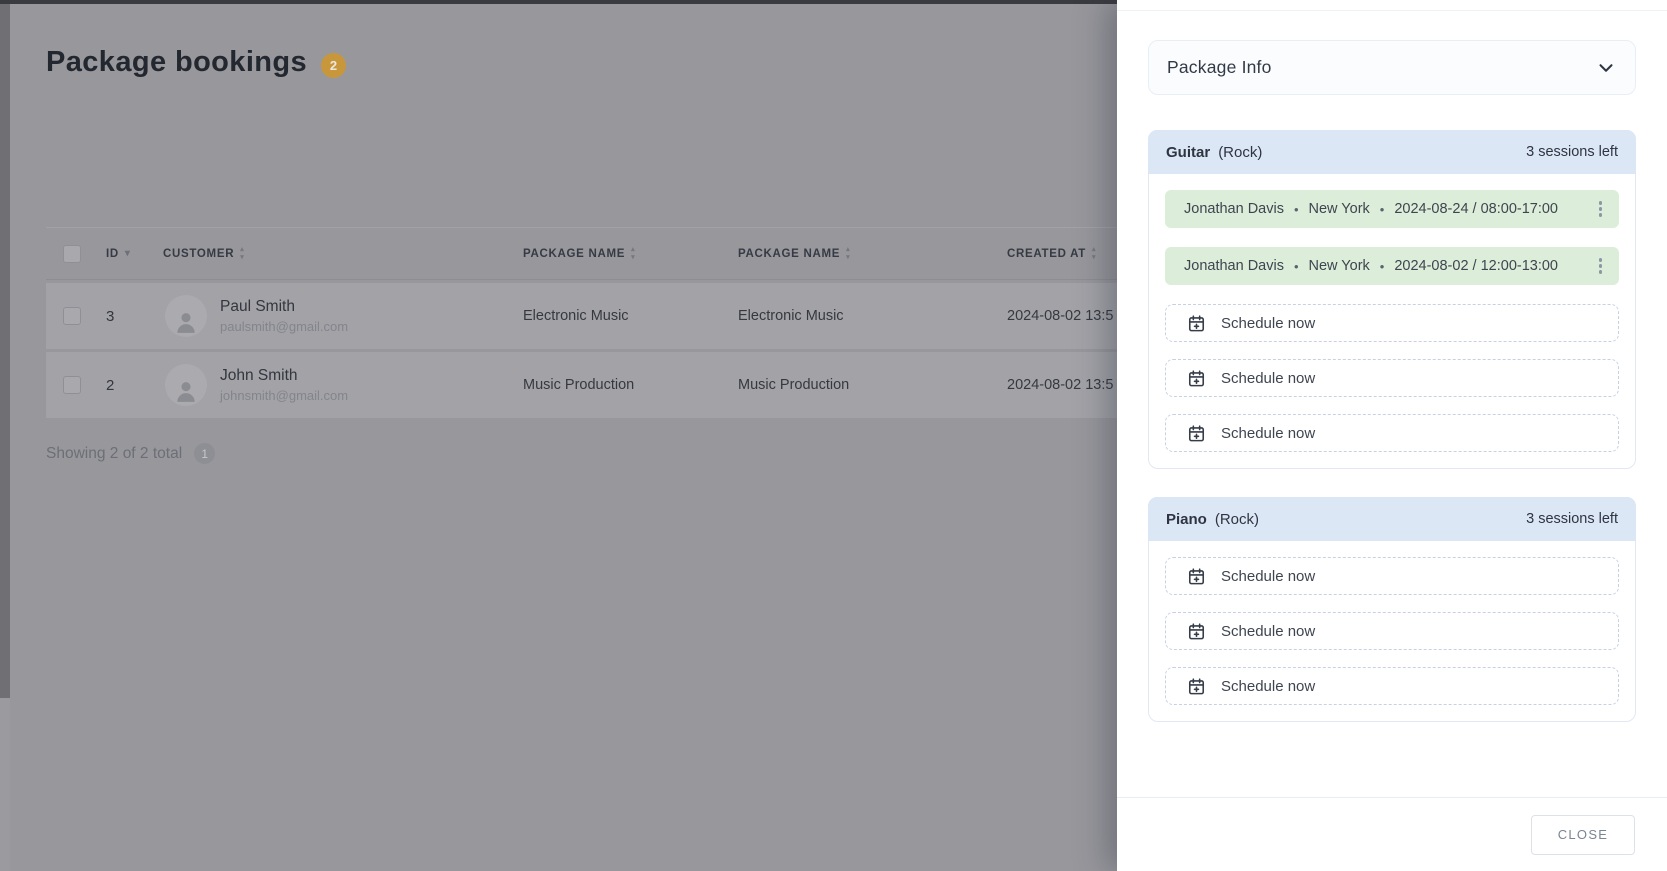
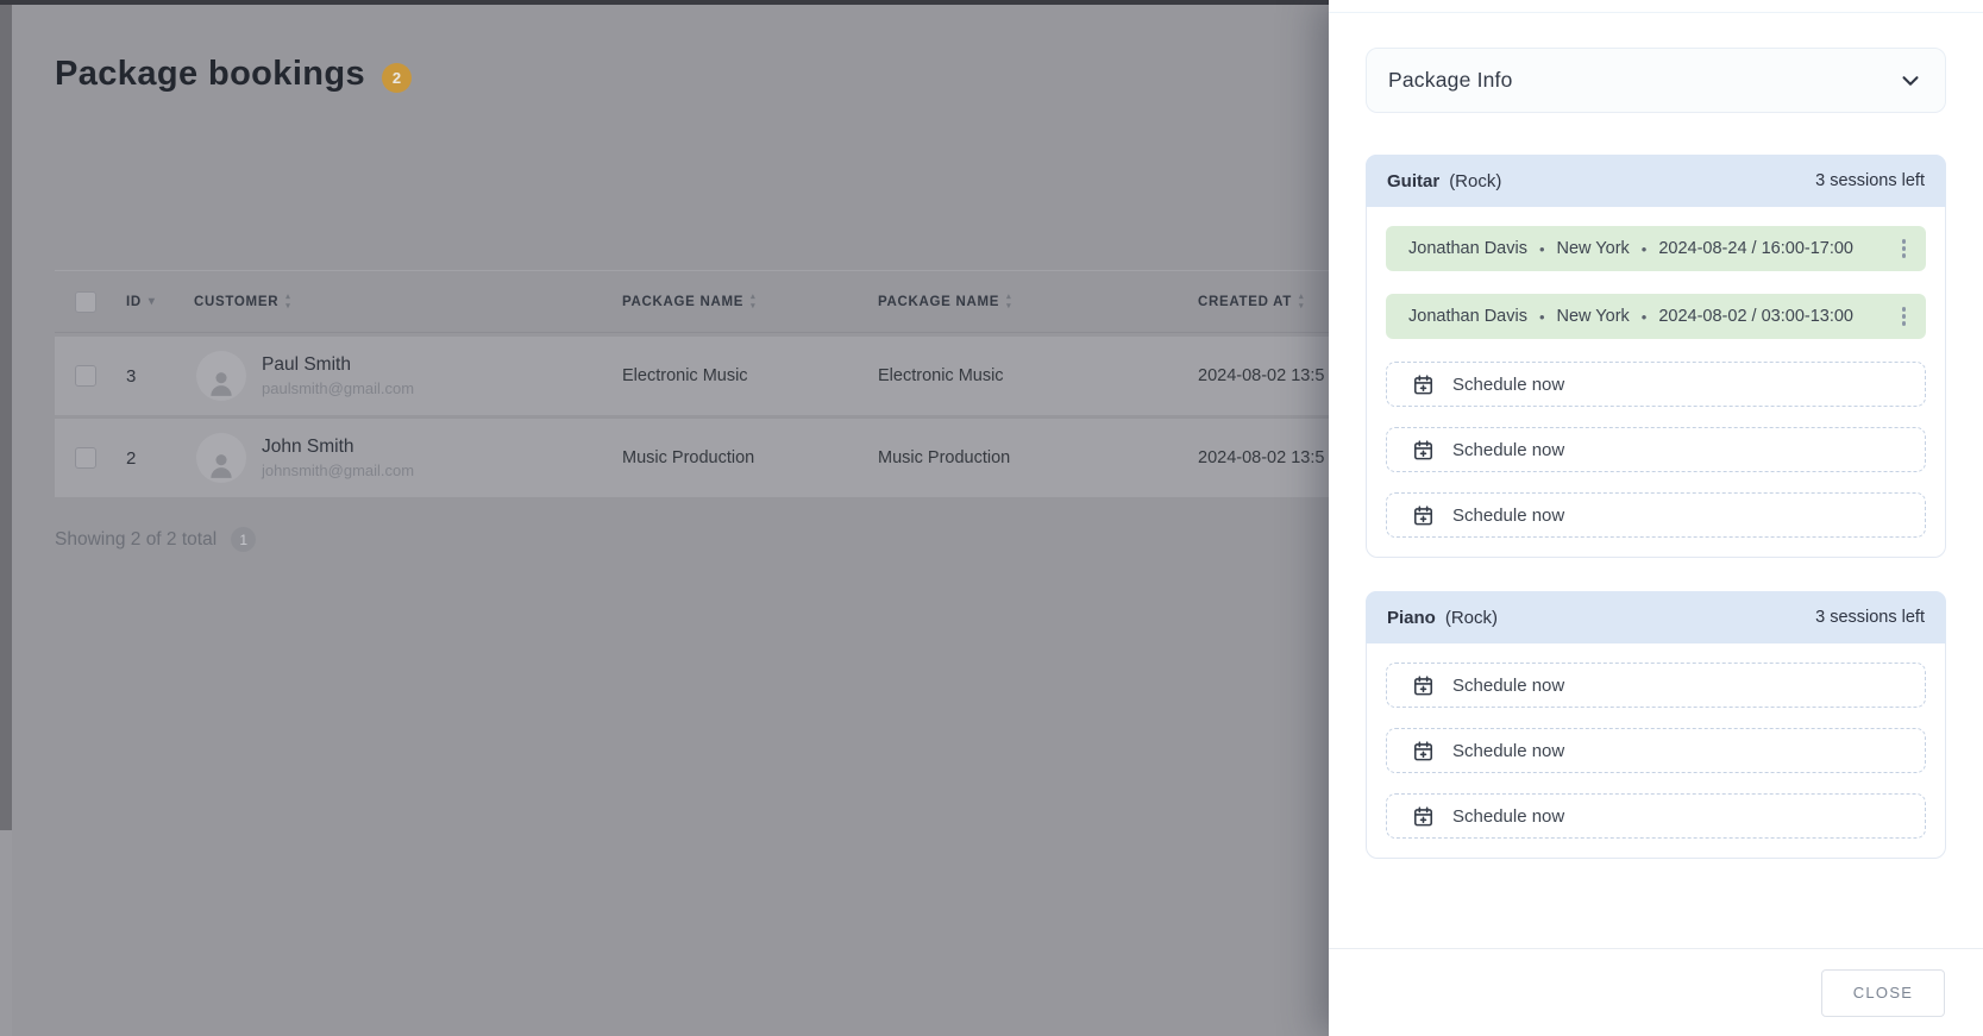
  Package bookings
  2
  ID
  ▾
  CUSTOMER
  PACKAGE NAME
  PACKAGE NAME
  CREATED AT
  3
  Paul Smith
  paulsmith@gmail.com
  Electronic Music
  Electronic Music
  2024-08-02 13:5
  2
  John Smith
  johnsmith@gmail.com
  Music Production
  Music Production
  2024-08-02 13:5
  Showing 2 of 2 total
  1
  Package Info
  Guitar
  (Rock)
  3 sessions left
  Jonathan Davis
  •
  New York
  •
- 2024-08-24 / 08:00-17:00
+ 2024-08-24 / 16:00-17:00
  Jonathan Davis
  •
  New York
  •
- 2024-08-02 / 12:00-13:00
+ 2024-08-02 / 03:00-13:00
  Schedule now
  Schedule now
  Schedule now
  Piano
  (Rock)
  3 sessions left
  Schedule now
  Schedule now
  Schedule now
  CLOSE
